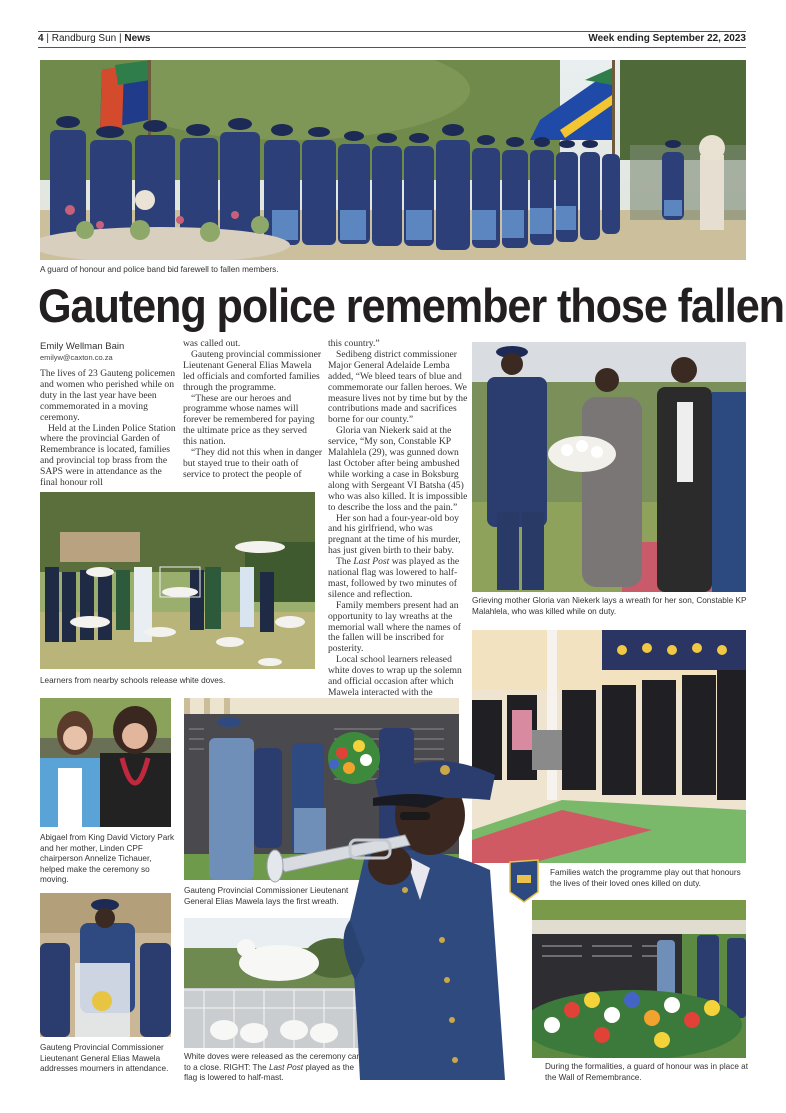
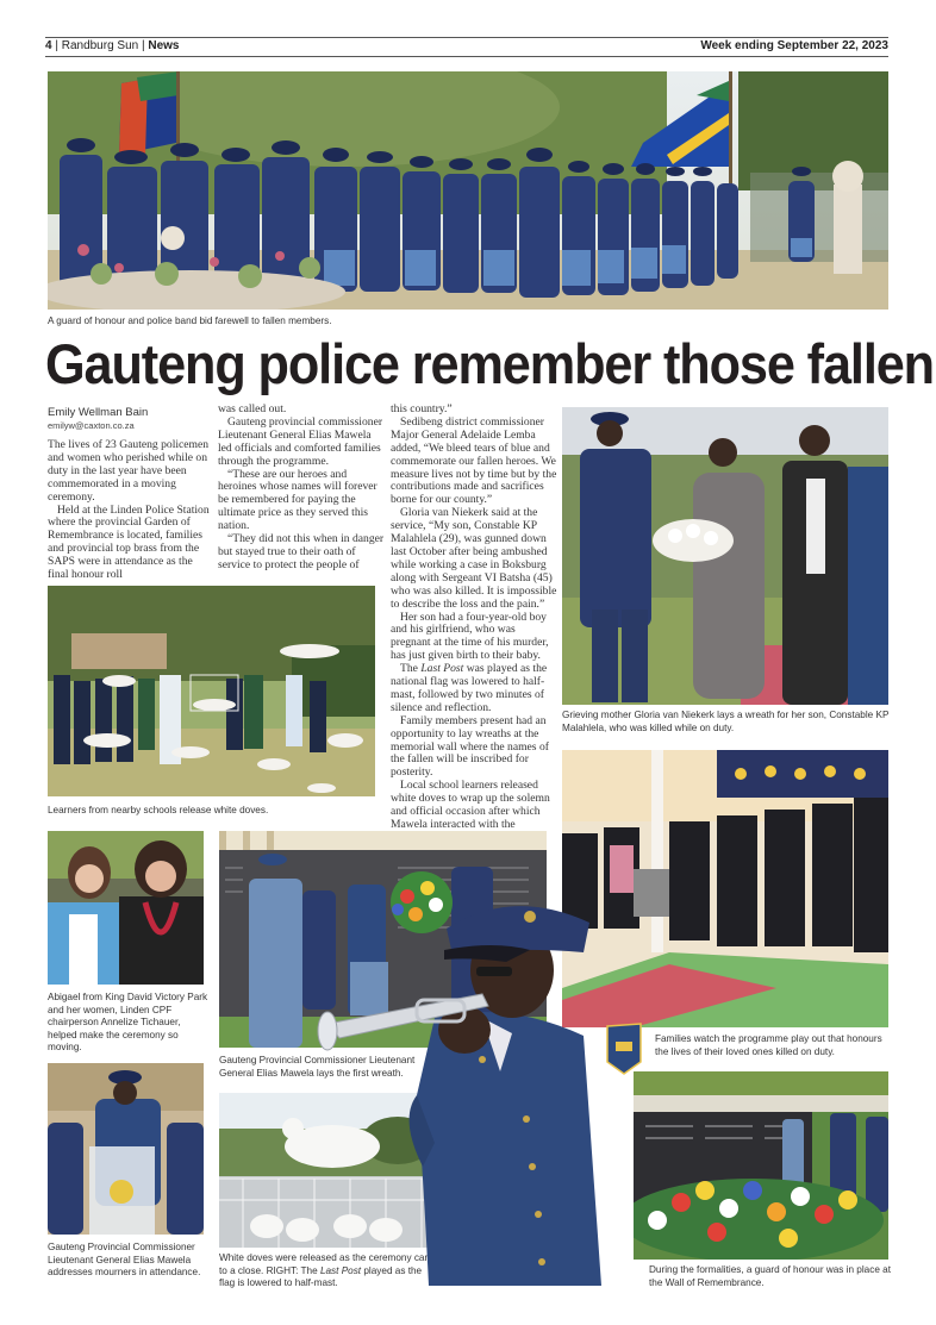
  4 | Randburg Sun | News
  Week ending September 22, 2023
  A guard of honour and police band bid farewell to fallen members.
  Gauteng police remember those fallen
  Emily Wellman Bain
  emilyw@caxton.co.za
  The lives of 23 Gauteng policemen and women who perished while on duty in the last year have been commemorated in a moving ceremony.
  Held at the Linden Police Station where the provincial Garden of Remembrance is located, families and provincial top brass from the SAPS were in attendance as the final honour roll
  was called out.
  Gauteng provincial commissioner Lieutenant General Elias Mawela led officials and comforted families through the programme.
- “These are our heroes and programme whose names will forever be remembered for paying the ultimate price as they served this nation.
+ “These are our heroes and heroines whose names will forever be remembered for paying the ultimate price as they served this nation.
  “They did not this when in danger but stayed true to their oath of service to protect the people of
  this country.”
  Sedibeng district commissioner Major General Adelaide Lemba added, “We bleed tears of blue and commemorate our fallen heroes. We measure lives not by time but by the contributions made and sacrifices borne for our county.”
  Gloria van Niekerk said at the service, “My son, Constable KP Malahlela (29), was gunned down last October after being ambushed while working a case in Boksburg along with Sergeant VI Batsha (45) who was also killed. It is impossible to describe the loss and the pain.”
  Her son had a four-year-old boy and his girlfriend, who was pregnant at the time of his murder, has just given birth to their baby.
  The Last Post was played as the national flag was lowered to half-mast, followed by two minutes of silence and reflection.
  Family members present had an opportunity to lay wreaths at the memorial wall where the names of the fallen will be inscribed for posterity.
  Local school learners released white doves to wrap up the solemn and official occasion after which Mawela interacted with the
  Learners from nearby schools release white doves.
  Grieving mother Gloria van Niekerk lays a wreath for her son, Constable KP Malahlela, who was killed while on duty.
  Families watch the programme play out that honours the lives of their loved ones killed on duty.
- Abigael from King David Victory Park and her mother, Linden CPF chairperson Annelize Tichauer, helped make the ceremony so moving.
+ Abigael from King David Victory Park and her women, Linden CPF chairperson Annelize Tichauer, helped make the ceremony so moving.
  Gauteng Provincial Commissioner Lieutenant General Elias Mawela lays the first wreath.
  Gauteng Provincial Commissioner Lieutenant General Elias Mawela addresses mourners in attendance.
  White doves were released as the ceremony ca to a close. RIGHT: The Last Post played as the flag is lowered to half-mast.
  During the formalities, a guard of honour was in place at the Wall of Remembrance.
